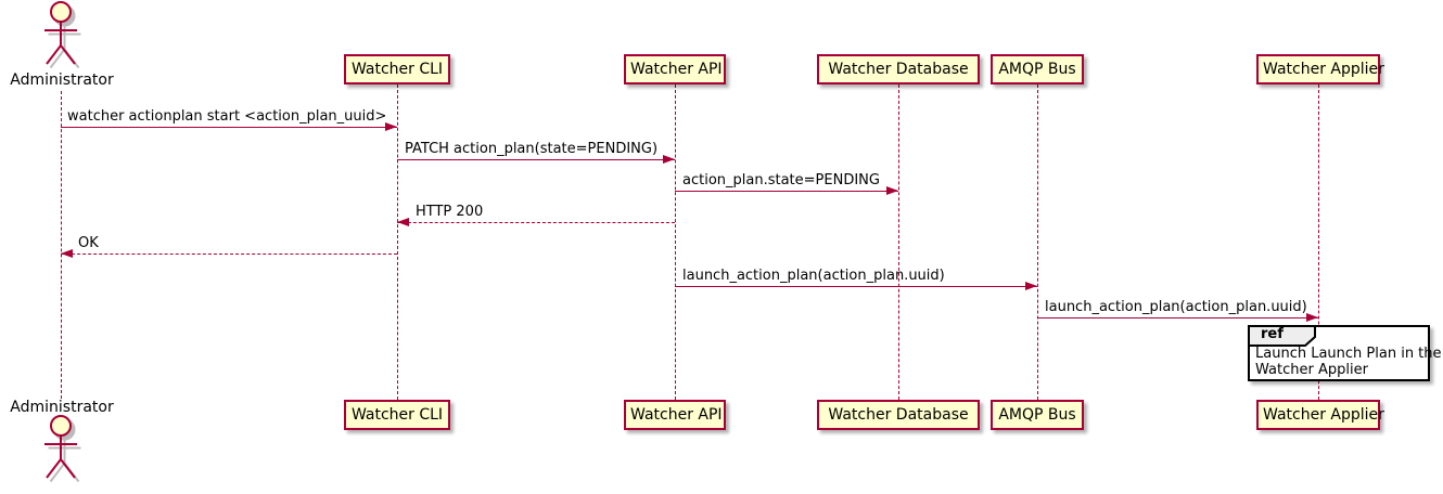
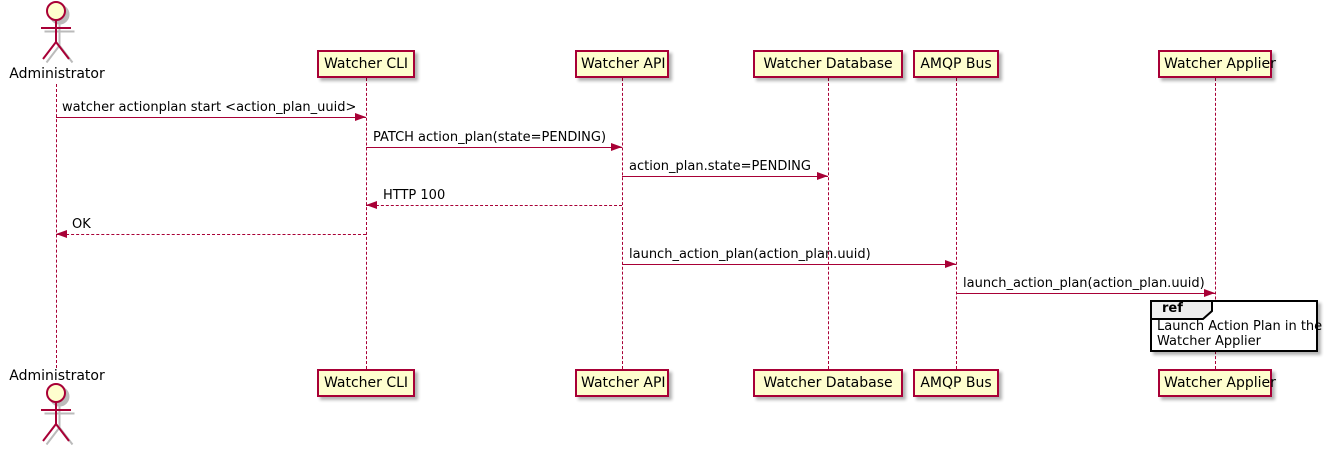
  Administrator
  Watcher CLI
  Watcher API
  Watcher Database
  AMQP Bus
  Watcher Applier
  watcher actionplan start <action_plan_uuid>
  PATCH action_plan(state=PENDING)
  action_plan.state=PENDING
- HTTP 200
+ HTTP 100
  OK
  launch_action_plan(action_plan.uuid)
  launch_action_plan(action_plan.uuid)
  ref
- Launch Launch Plan in the
+ Launch Action Plan in the
  Watcher Applier
  Watcher CLI
  Watcher API
  Watcher Database
  AMQP Bus
  Watcher Applier
  Administrator
